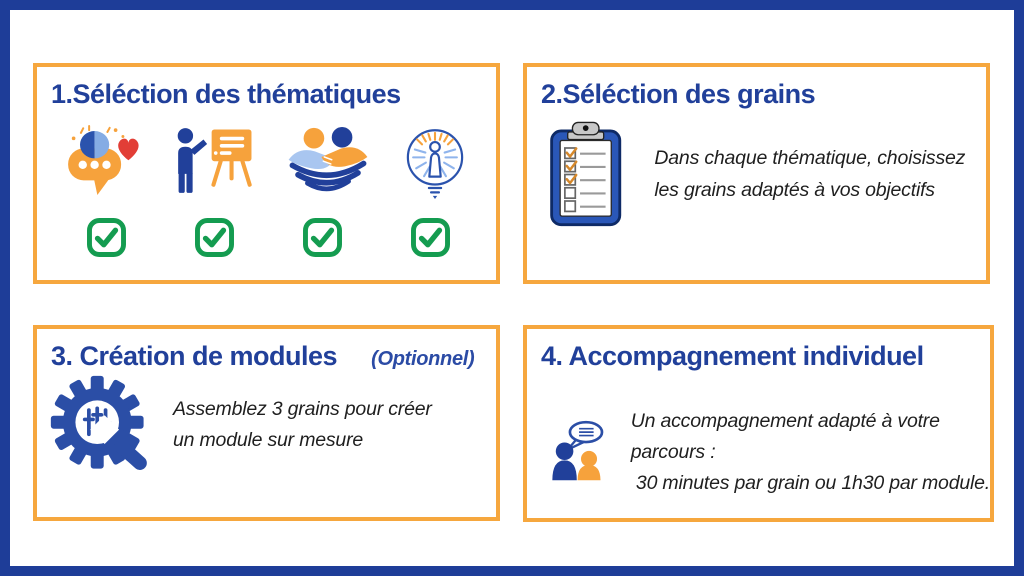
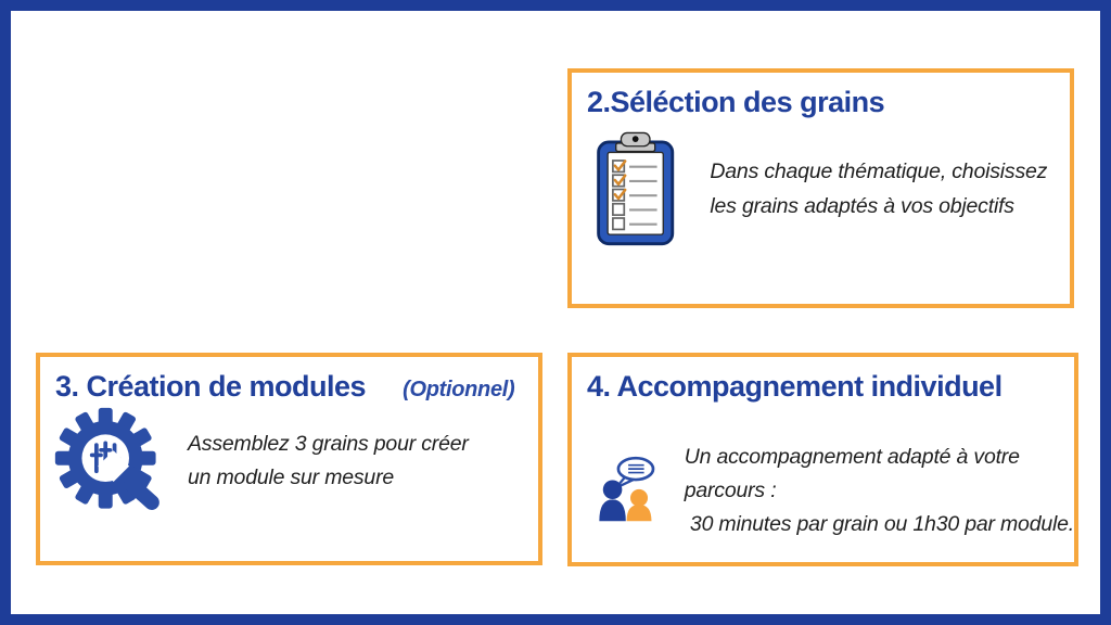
- 1.Séléction des thématiques
  2.Séléction des grains
  Dans chaque thématique, choisissez les grains adaptés à vos objectifs
  3. Création de modules
  (Optionnel)
  Assemblez 3 grains pour créer un module sur mesure
  4. Accompagnement individuel
  Un accompagnement adapté à votre parcours :
  30 minutes par grain ou 1h30 par module.
